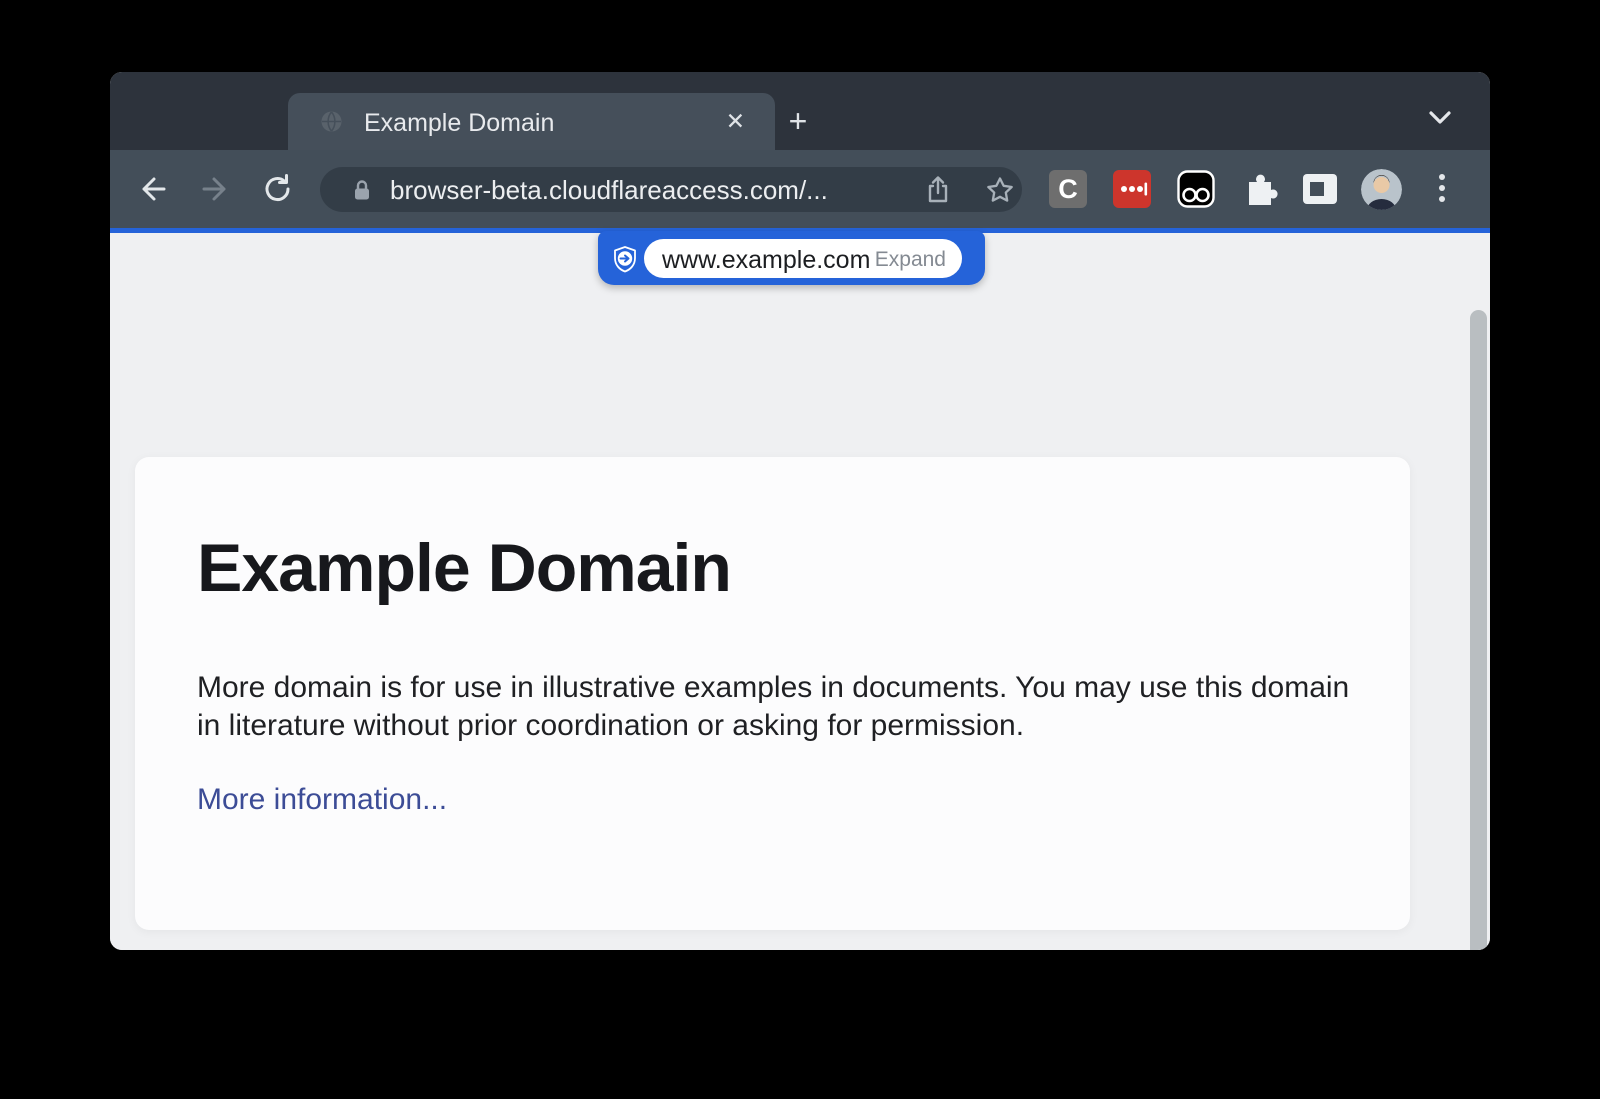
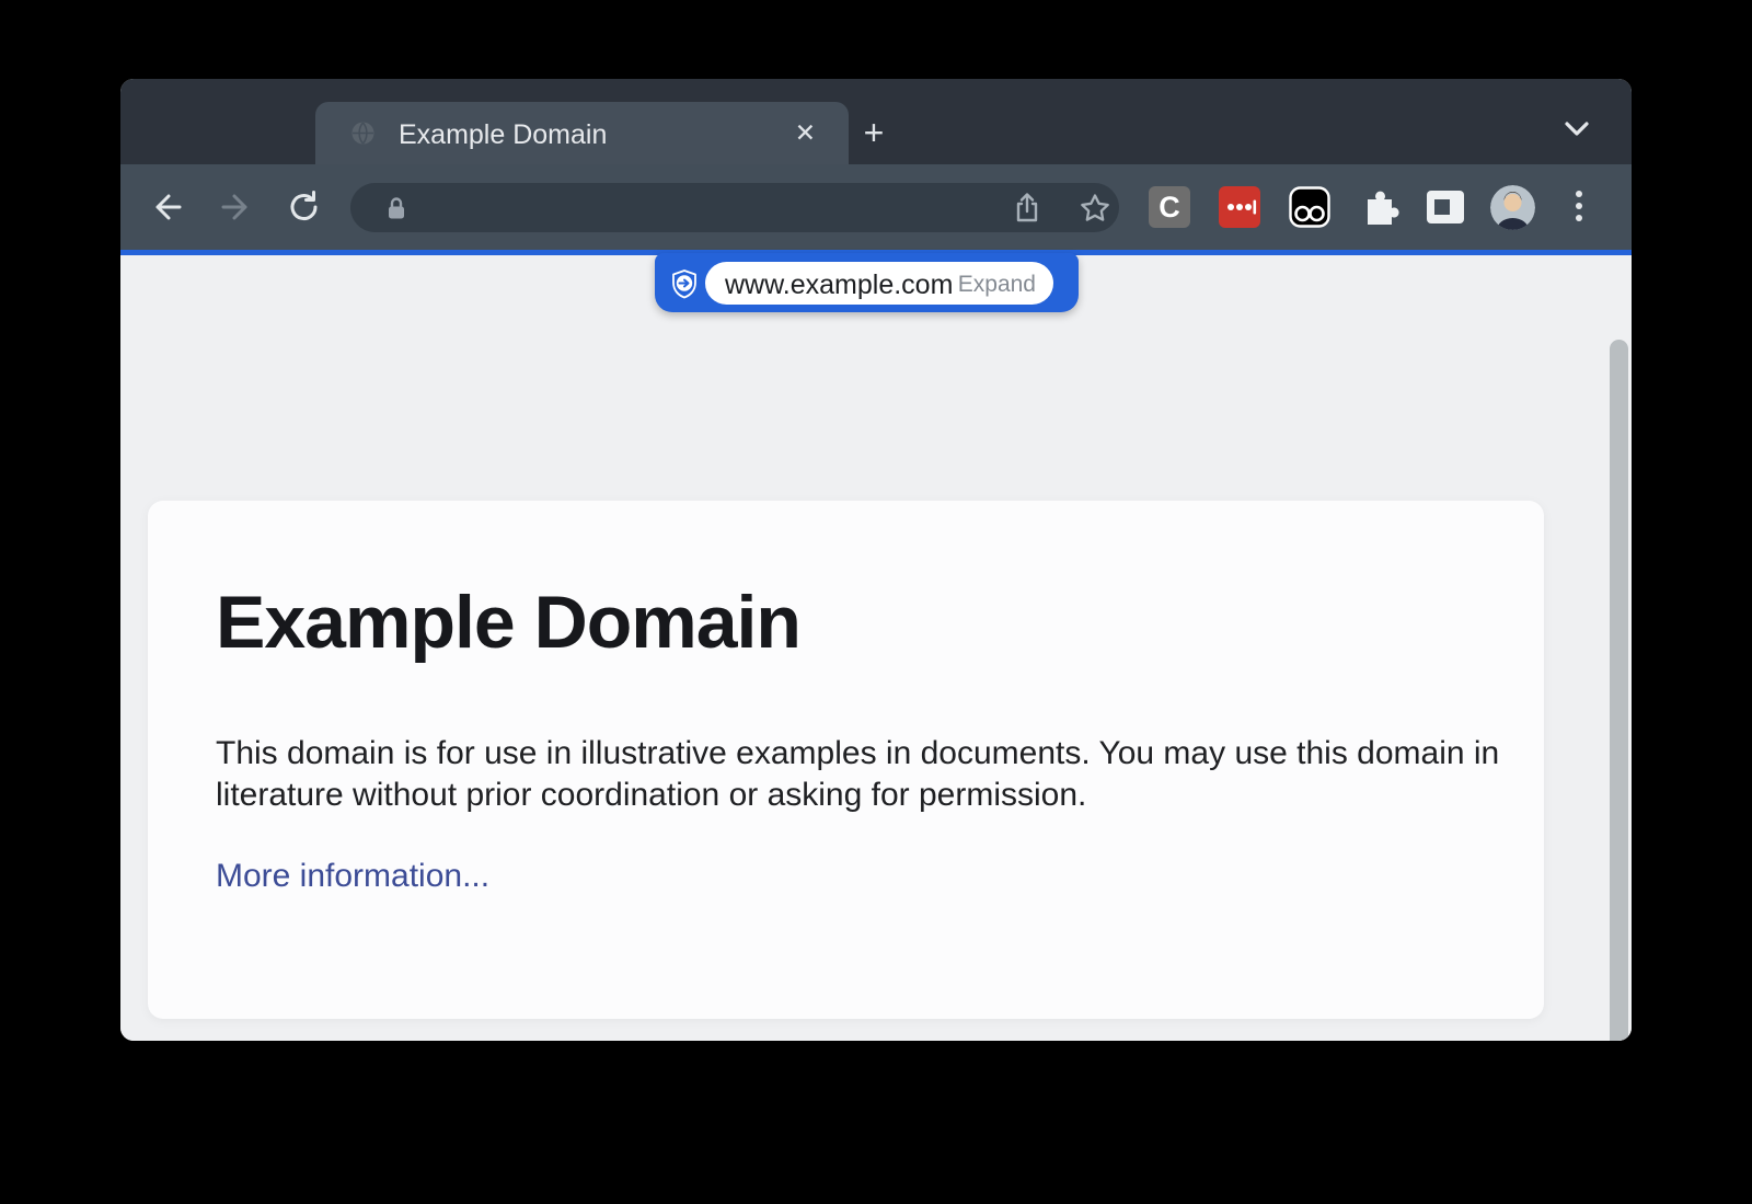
  Example Domain
  ✕
  +
- browser-beta.cloudflareaccess.com/...
  C
  www.example.com
  Expand
  Example Domain
- More domain is for use in illustrative examples in documents. You may use this domain in literature without prior coordination or asking for permission.
+ This domain is for use in illustrative examples in documents. You may use this domain in literature without prior coordination or asking for permission.
  More information...
